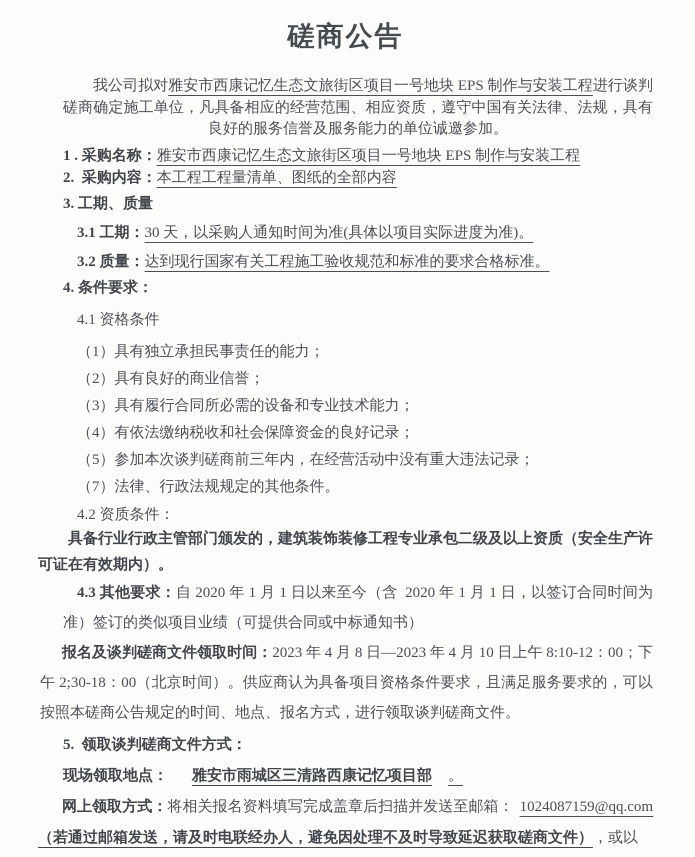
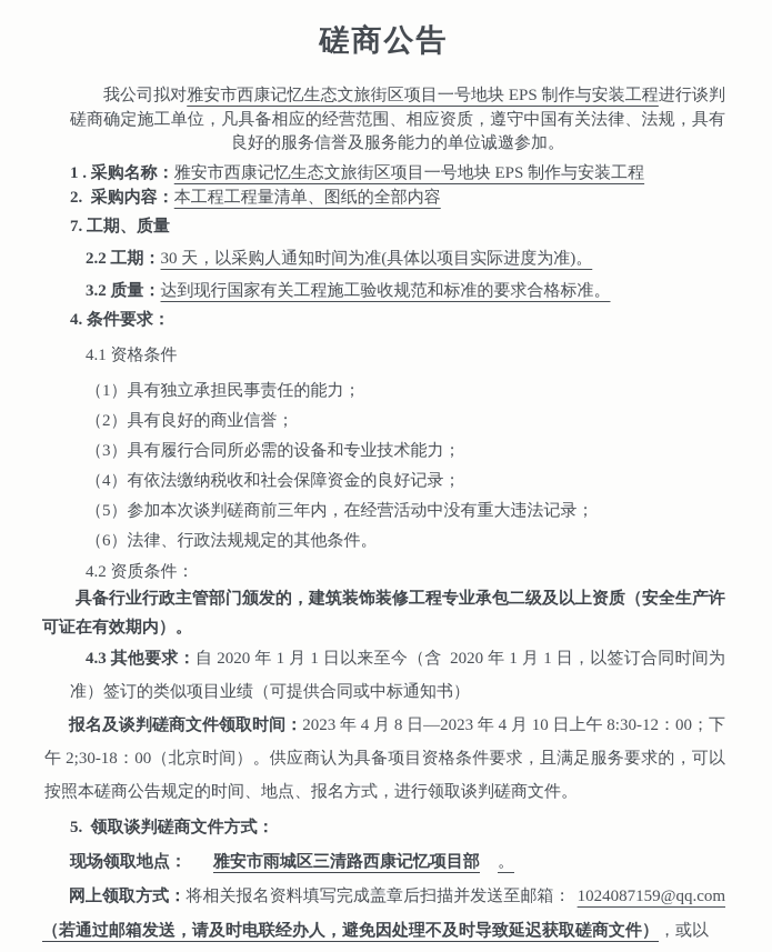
  磋商公告
  我公司拟对雅安市西康记忆生态文旅街区项目一号地块 EPS 制作与安装工程进行谈判磋商确定施工单位，凡具备相应的经营范围、相应资质，遵守中国有关法律、法规，具有良好的服务信誉及服务能力的单位诚邀参加。
  1 . 采购名称：雅安市西康记忆生态文旅街区项目一号地块 EPS 制作与安装工程
  2. 采购内容：本工程工程量清单、图纸的全部内容
- 3. 工期、质量
+ 7. 工期、质量
- 3.1 工期：30 天，以采购人通知时间为准(具体以项目实际进度为准)。
+ 2.2 工期：30 天，以采购人通知时间为准(具体以项目实际进度为准)。
  3.2 质量：达到现行国家有关工程施工验收规范和标准的要求合格标准。
  4. 条件要求：
  4.1 资格条件
  （1）具有独立承担民事责任的能力；
  （2）具有良好的商业信誉；
  （3）具有履行合同所必需的设备和专业技术能力；
  （4）有依法缴纳税收和社会保障资金的良好记录；
  （5）参加本次谈判磋商前三年内，在经营活动中没有重大违法记录；
- （7）法律、行政法规规定的其他条件。
+ （6）法律、行政法规规定的其他条件。
  4.2 资质条件：
  具备行业行政主管部门颁发的，建筑装饰装修工程专业承包二级及以上资质（安全生产许可证在有效期内）。
  4.3 其他要求：自 2020 年 1 月 1 日以来至今（含 2020 年 1 月 1 日，以签订合同时间为准）签订的类似项目业绩（可提供合同或中标通知书）
- 报名及谈判磋商文件领取时间：2023 年 4 月 8 日—2023 年 4 月 10 日上午 8:10-12：00；下午 2;30-18：00（北京时间）。供应商认为具备项目资格条件要求，且满足服务要求的，可以按照本磋商公告规定的时间、地点、报名方式，进行领取谈判磋商文件。
+ 报名及谈判磋商文件领取时间：2023 年 4 月 8 日—2023 年 4 月 10 日上午 8:30-12：00；下午 2;30-18：00（北京时间）。供应商认为具备项目资格条件要求，且满足服务要求的，可以按照本磋商公告规定的时间、地点、报名方式，进行领取谈判磋商文件。
  5. 领取谈判磋商文件方式：
  现场领取地点： 雅安市雨城区三清路西康记忆项目部 。
  网上领取方式：将相关报名资料填写完成盖章后扫描并发送至邮箱： 1024087159@qq.com（若通过邮箱发送，请及时电联经办人，避免因处理不及时导致延迟获取磋商文件），或以
